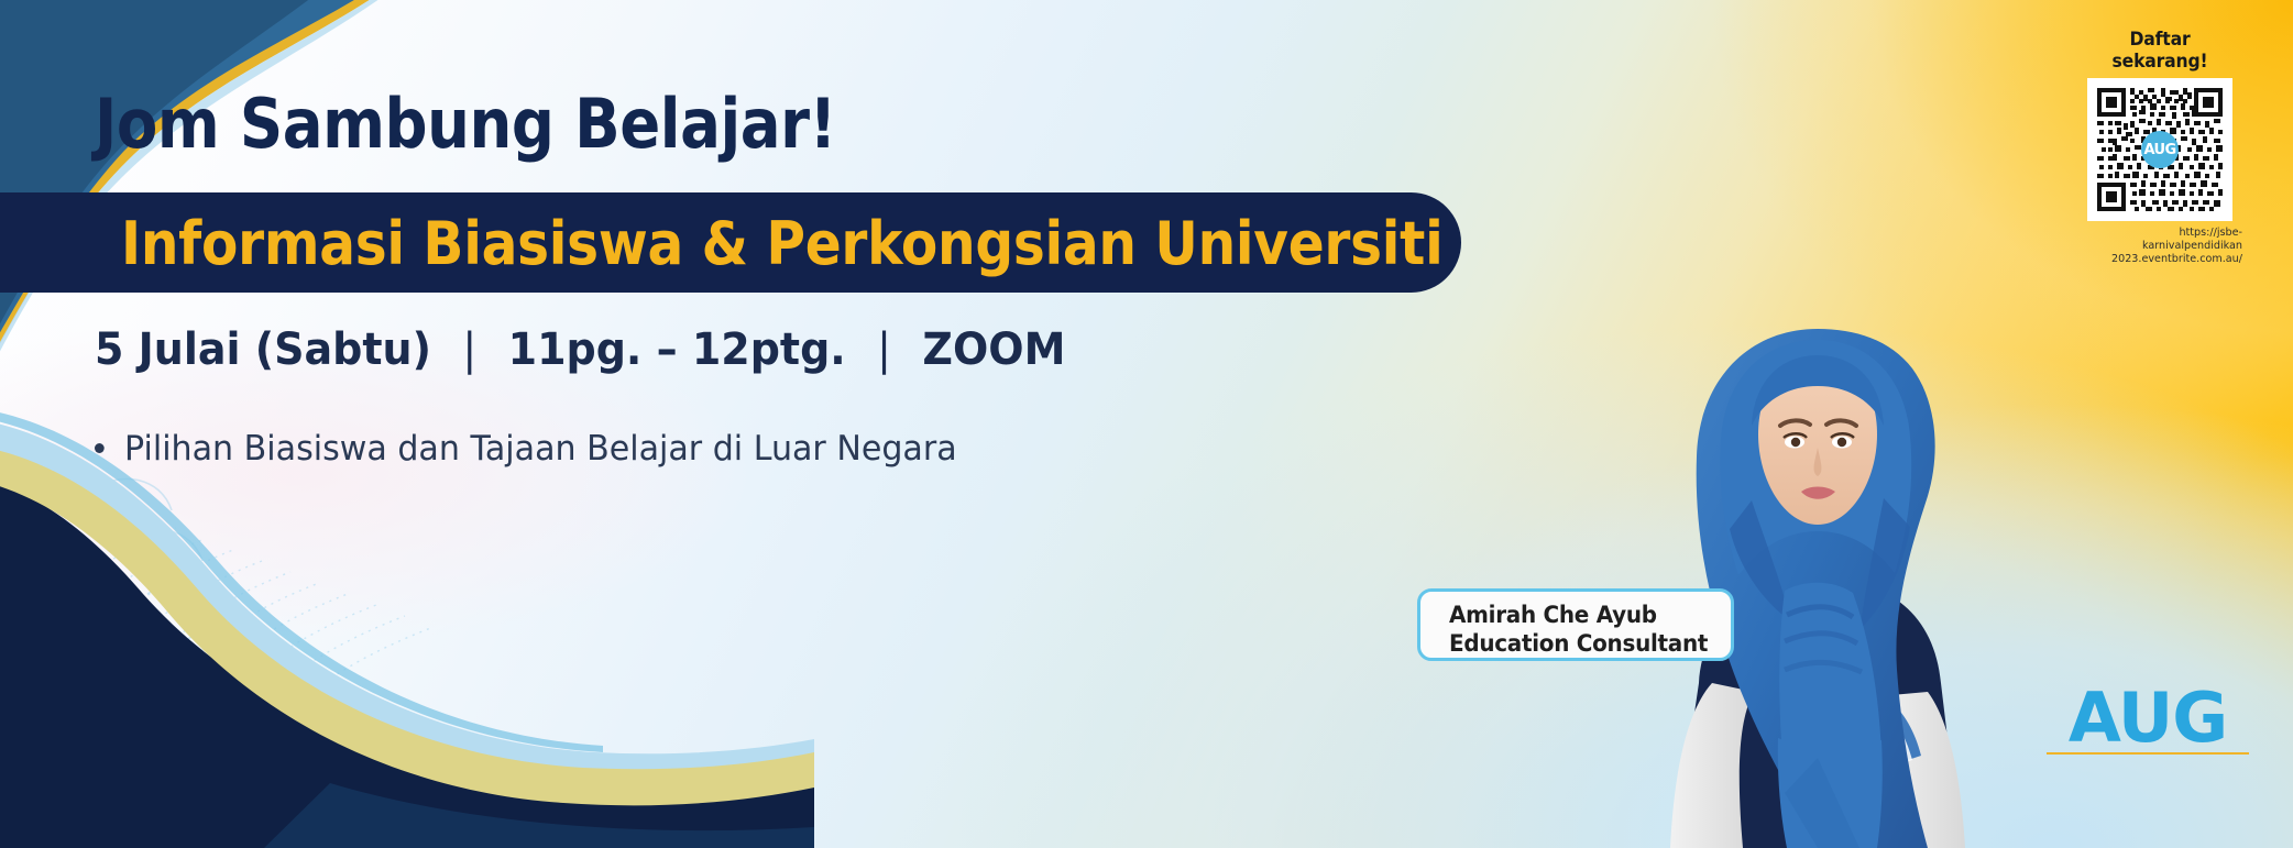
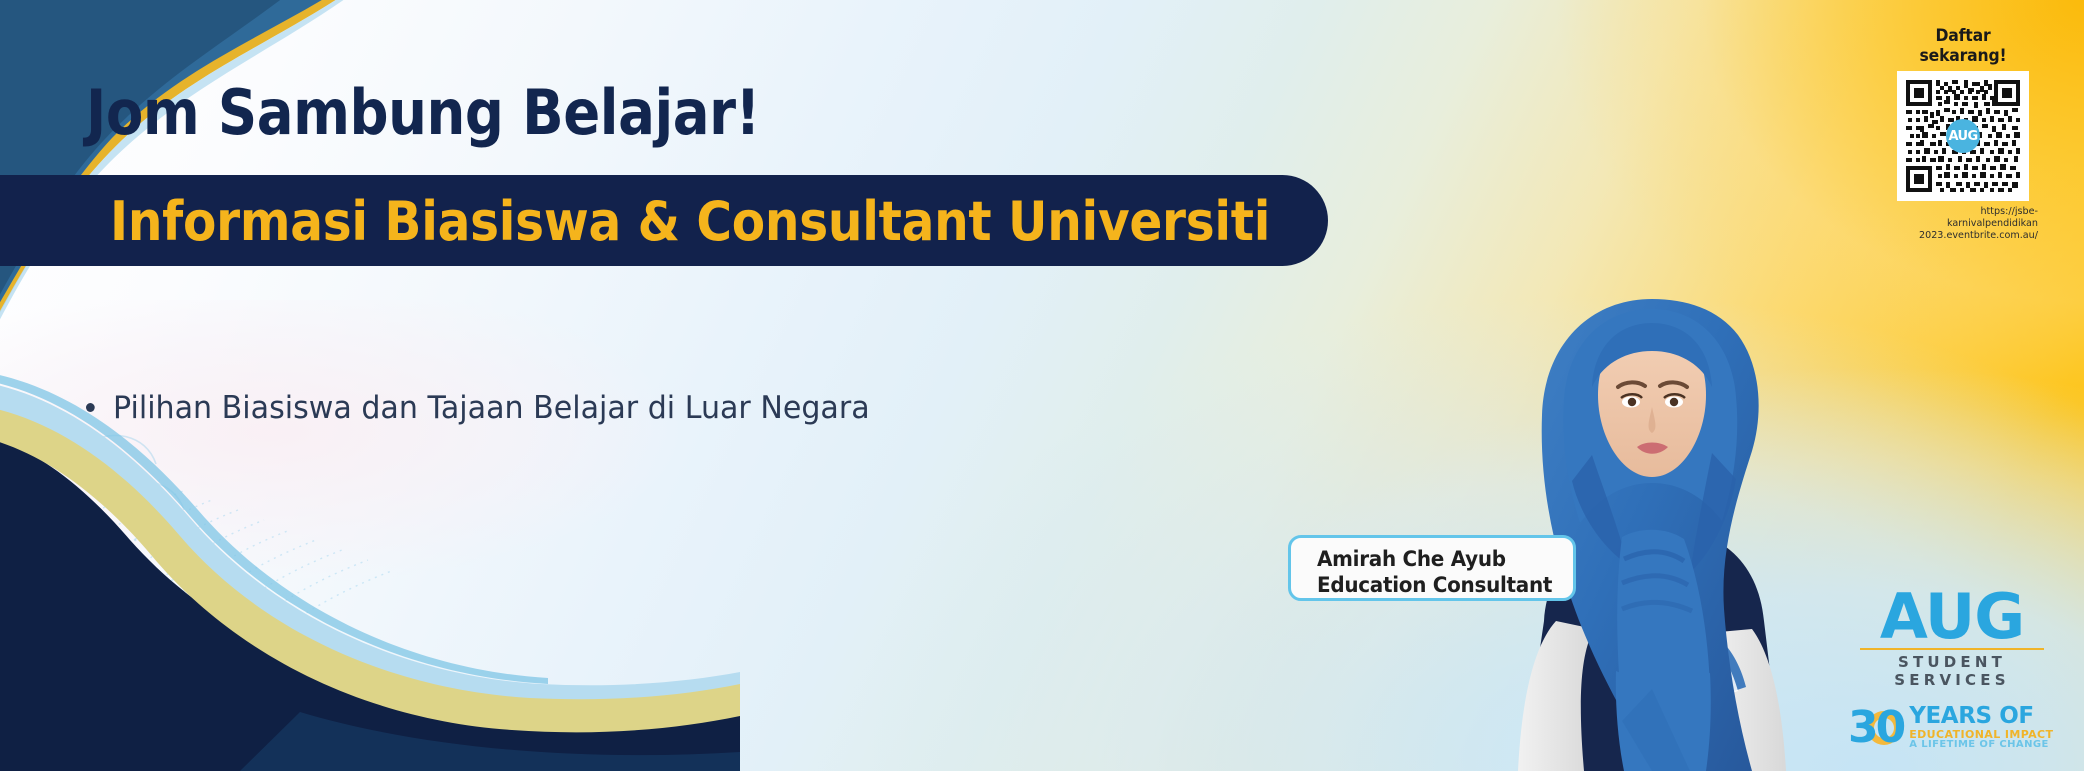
  Jom Sambung Belajar!
- Informasi Biasiswa & Perkongsian Universiti
+ Informasi Biasiswa & Consultant Universiti
- 5 Julai (Sabtu) | 11pg. – 12ptg. | ZOOM
  Pilihan Biasiswa dan Tajaan Belajar di Luar Negara
  Daftar sekarang!
  AUG
  https://jsbe-karnivalpendidikan
  2023.eventbrite.com.au/
  Amirah Che Ayub
  Education Consultant
  AUG
+ STUDENT SERVICES
+ 30
+ YEARS OF
+ EDUCATIONAL IMPACT
+ A LIFETIME OF CHANGE
